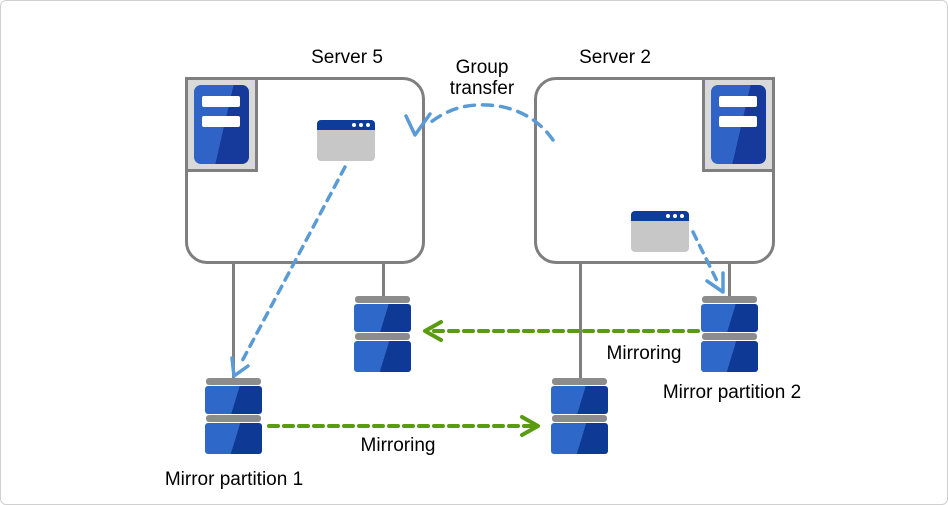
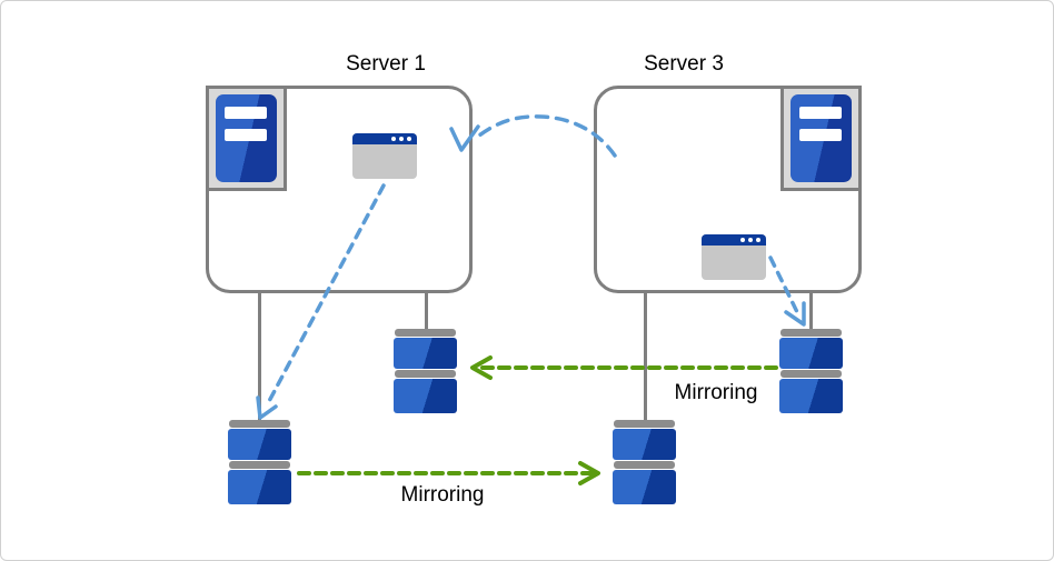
- Server 5
+ Server 1
- Server 2
+ Server 3
- Group
- transfer
  Mirroring
  Mirroring
- Mirror partition 1
- Mirror partition 2
